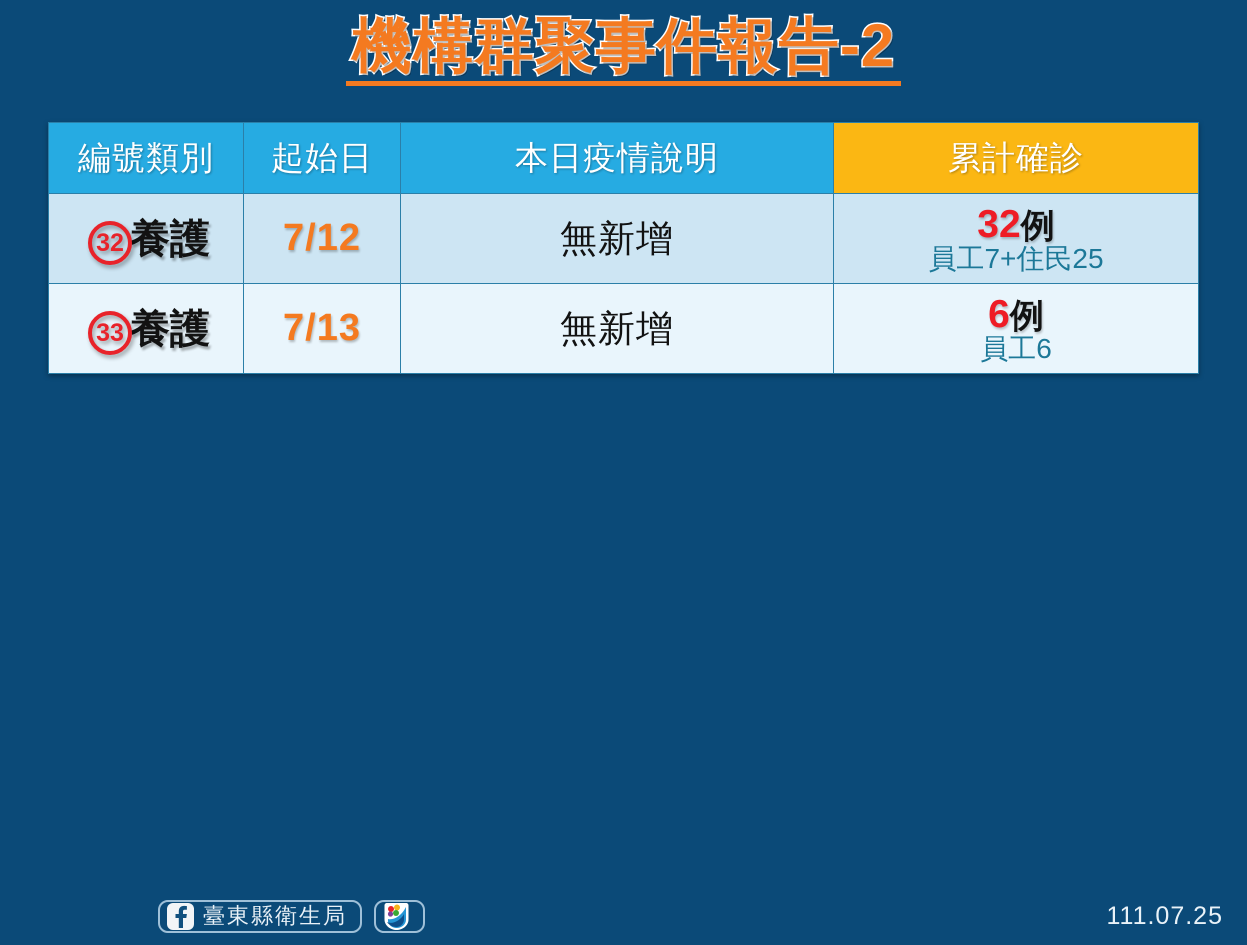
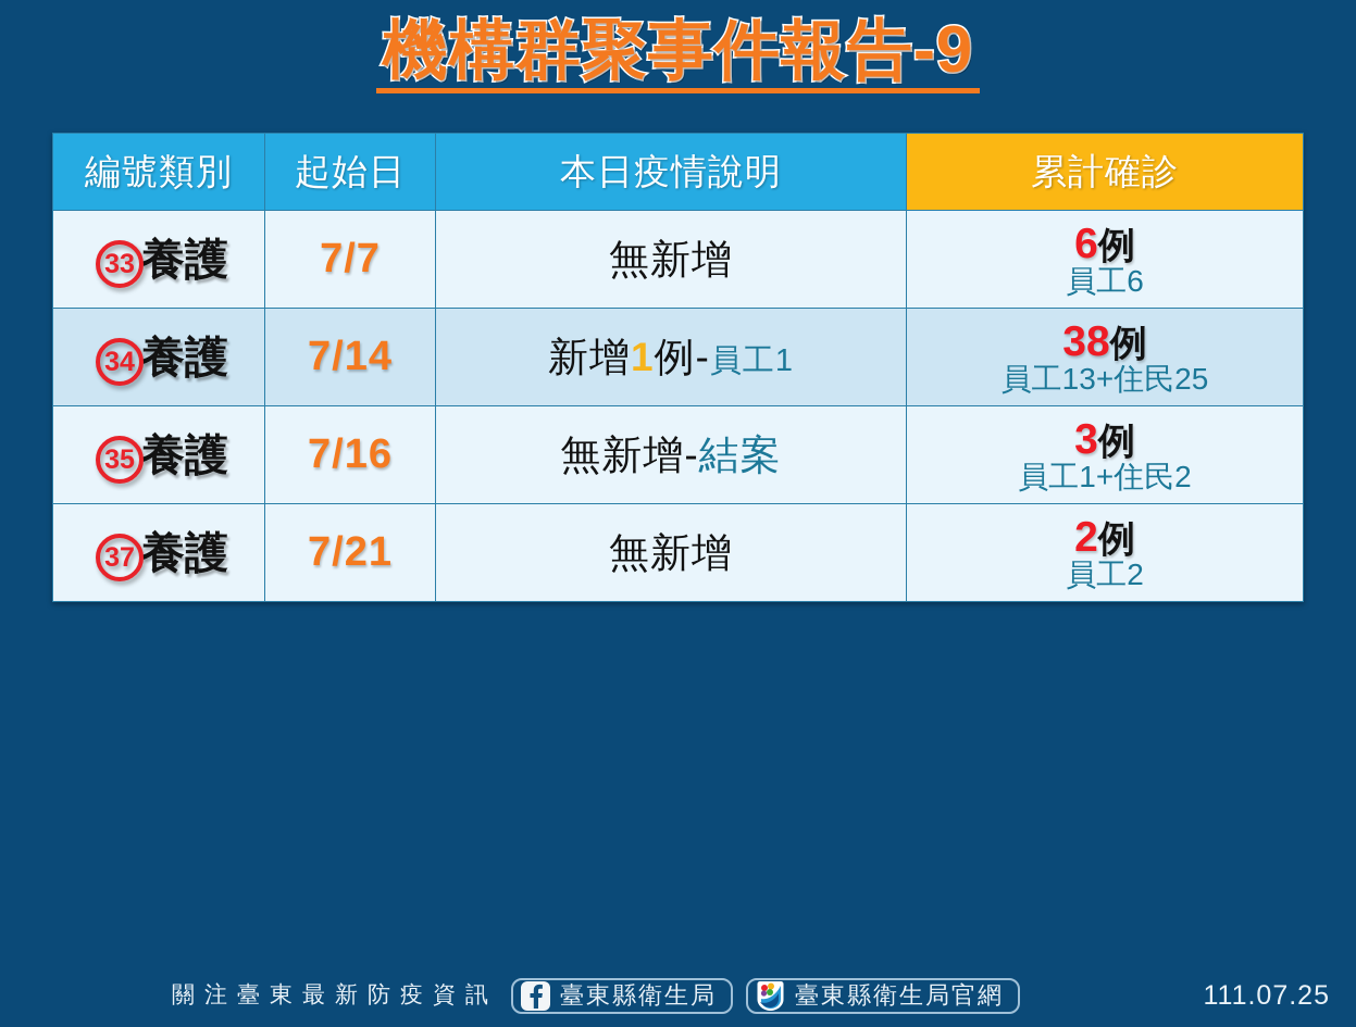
- 機構群聚事件報告-2
+ 機構群聚事件報告-9
  編號類別	起始日	本日疫情說明	累計確診
- 32 養護	7/12	無新增	32例員工7+住民25
- 33 養護	7/13	無新增	6例員工6
+ 33 養護	7/7	無新增	6例員工6
+ 34 養護	7/14	新增1例-員工1	38例員工13+住民25
+ 35 養護	7/16	無新增-結案	3例員工1+住民2
+ 37 養護	7/21	無新增	2例員工2
+ 關注臺東最新防疫資訊
  臺東縣衛生局
+ 臺東縣衛生局官網
  111.07.25
